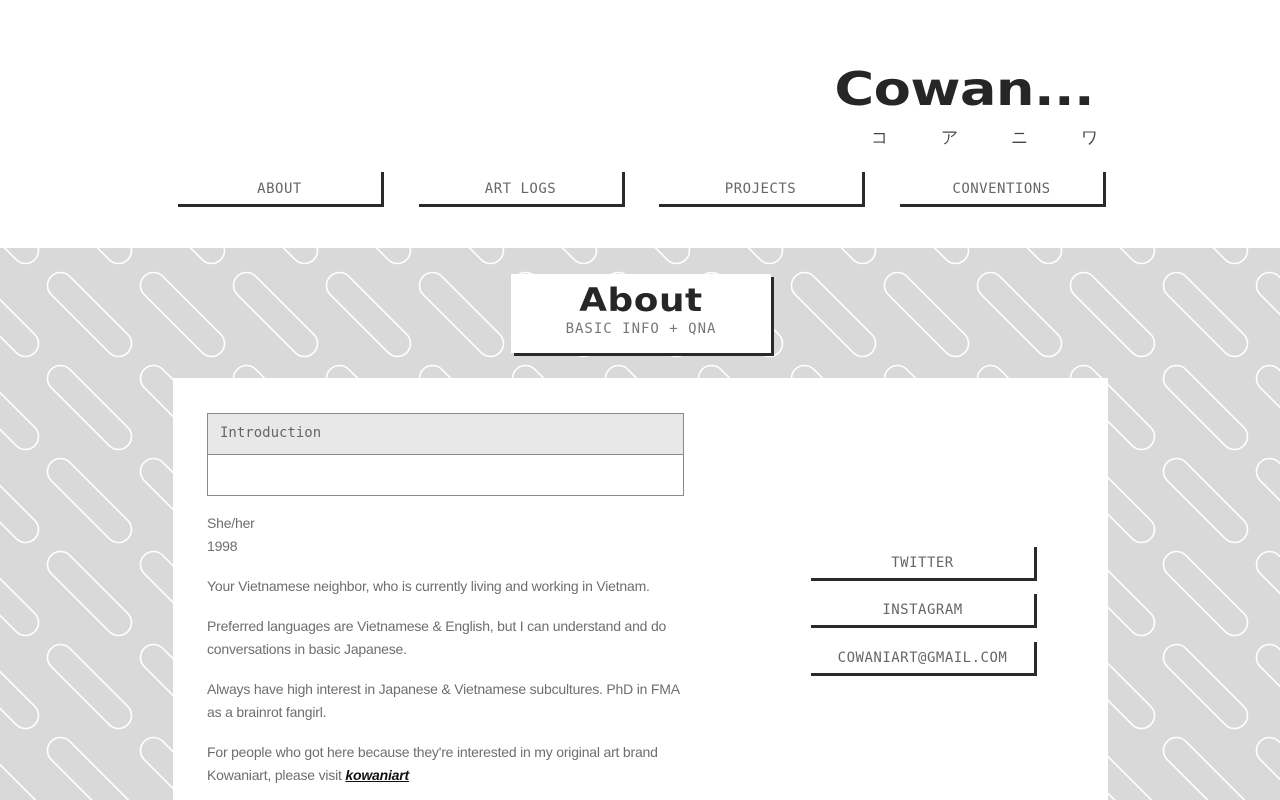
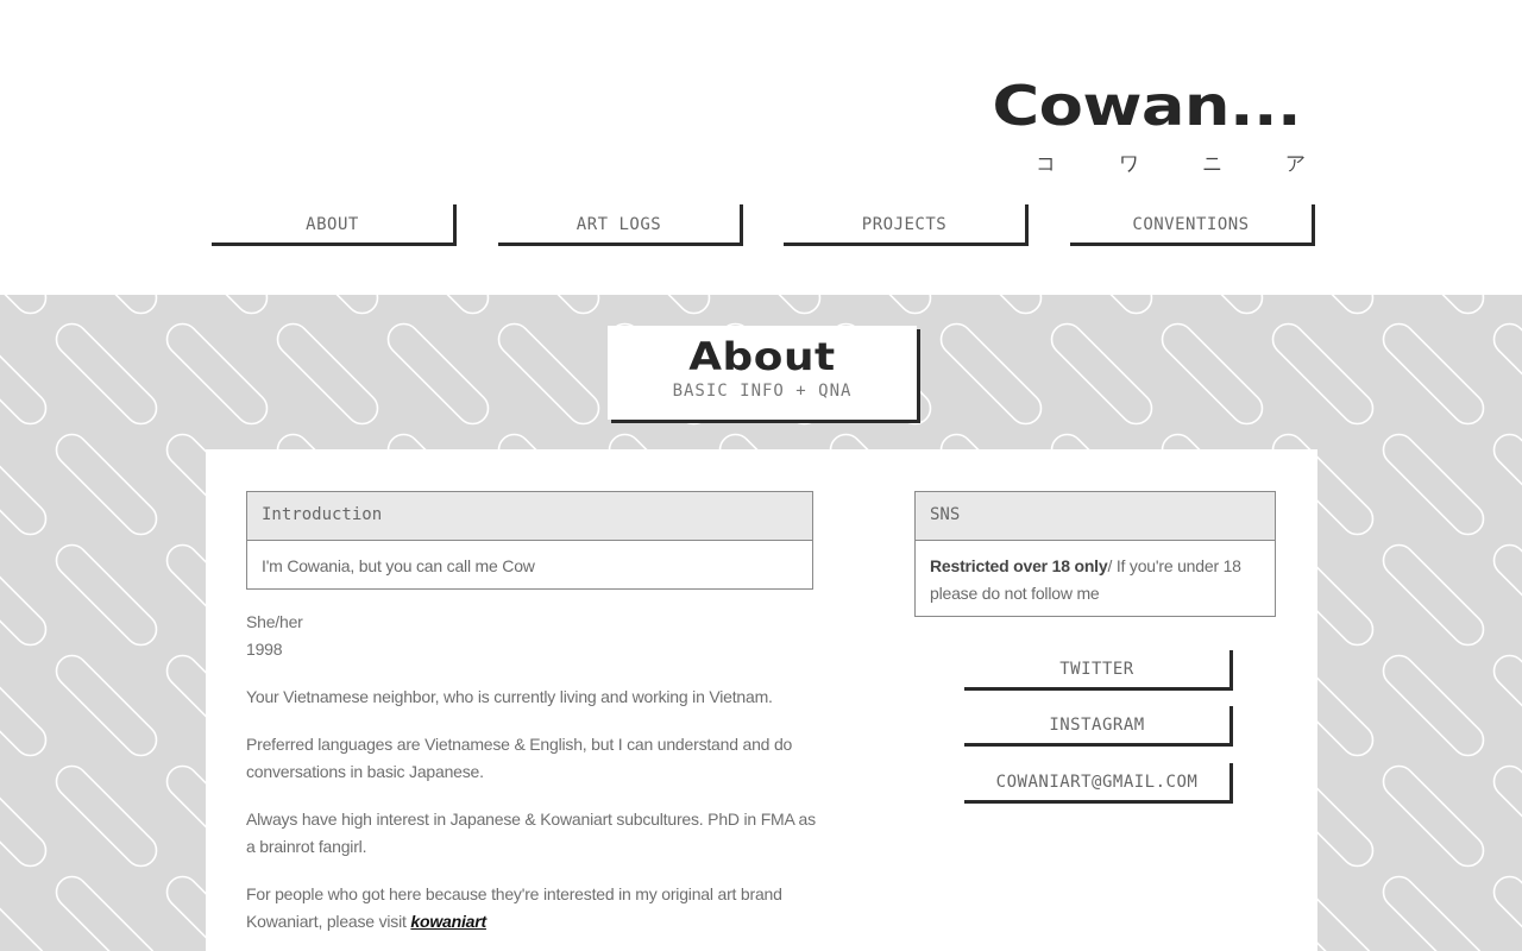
  Cowan...
  コ
- ア
+ ワ
  ニ
- ワ
+ ア
  ABOUT
  ART LOGS
  PROJECTS
  CONVENTIONS
  About
  BASIC INFO + QNA
  Introduction
+ I'm Cowania, but you can call me Cow
  She/her
  1998
  Your Vietnamese neighbor, who is currently living and working in Vietnam.
  Preferred languages are Vietnamese & English, but I can understand and do conversations in basic Japanese.
- Always have high interest in Japanese & Vietnamese subcultures. PhD in FMA as a brainrot fangirl.
+ Always have high interest in Japanese & Kowaniart subcultures. PhD in FMA as a brainrot fangirl.
  For people who got here because they're interested in my original art brand Kowaniart, please visit kowaniart
+ SNS
+ Restricted over 18 only/ If you're under 18 please do not follow me
  TWITTER
  INSTAGRAM
  COWANIART@GMAIL.COM
